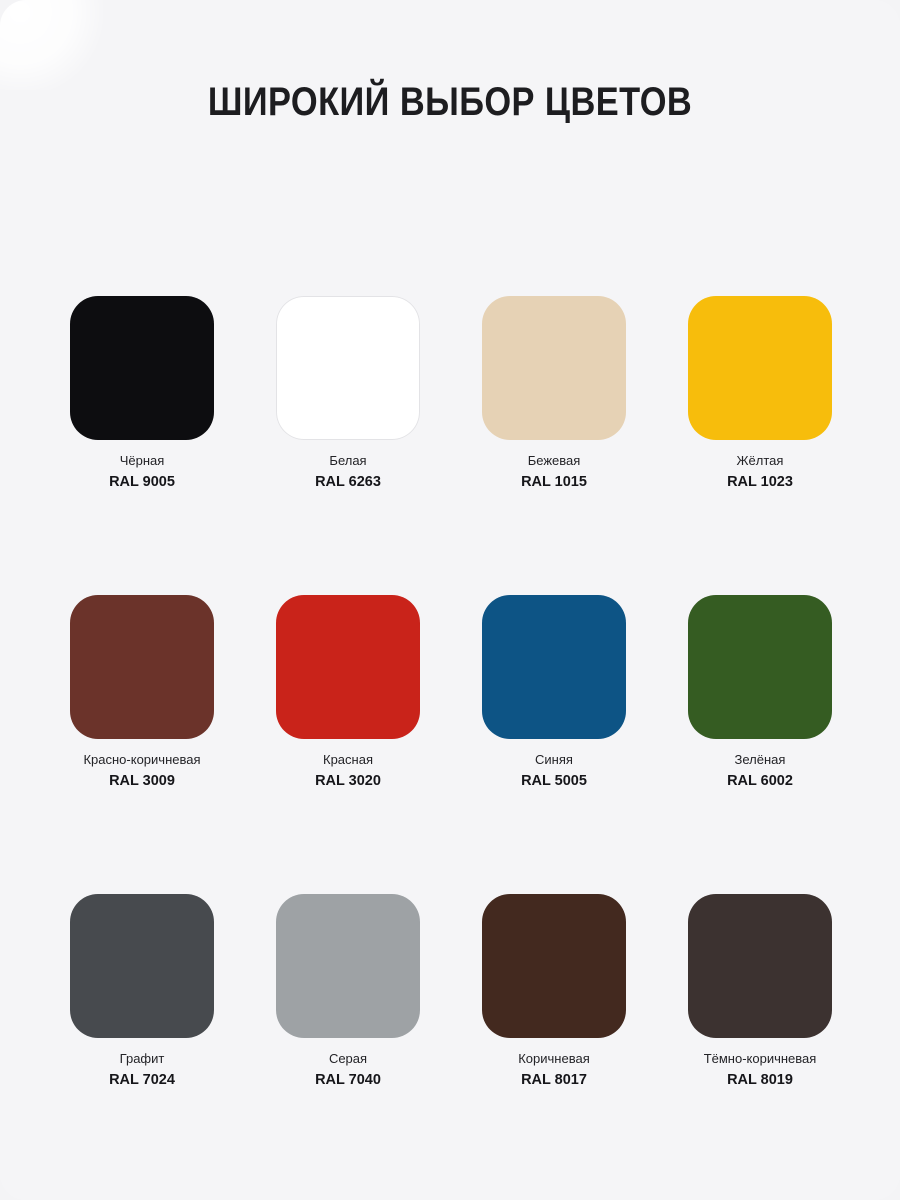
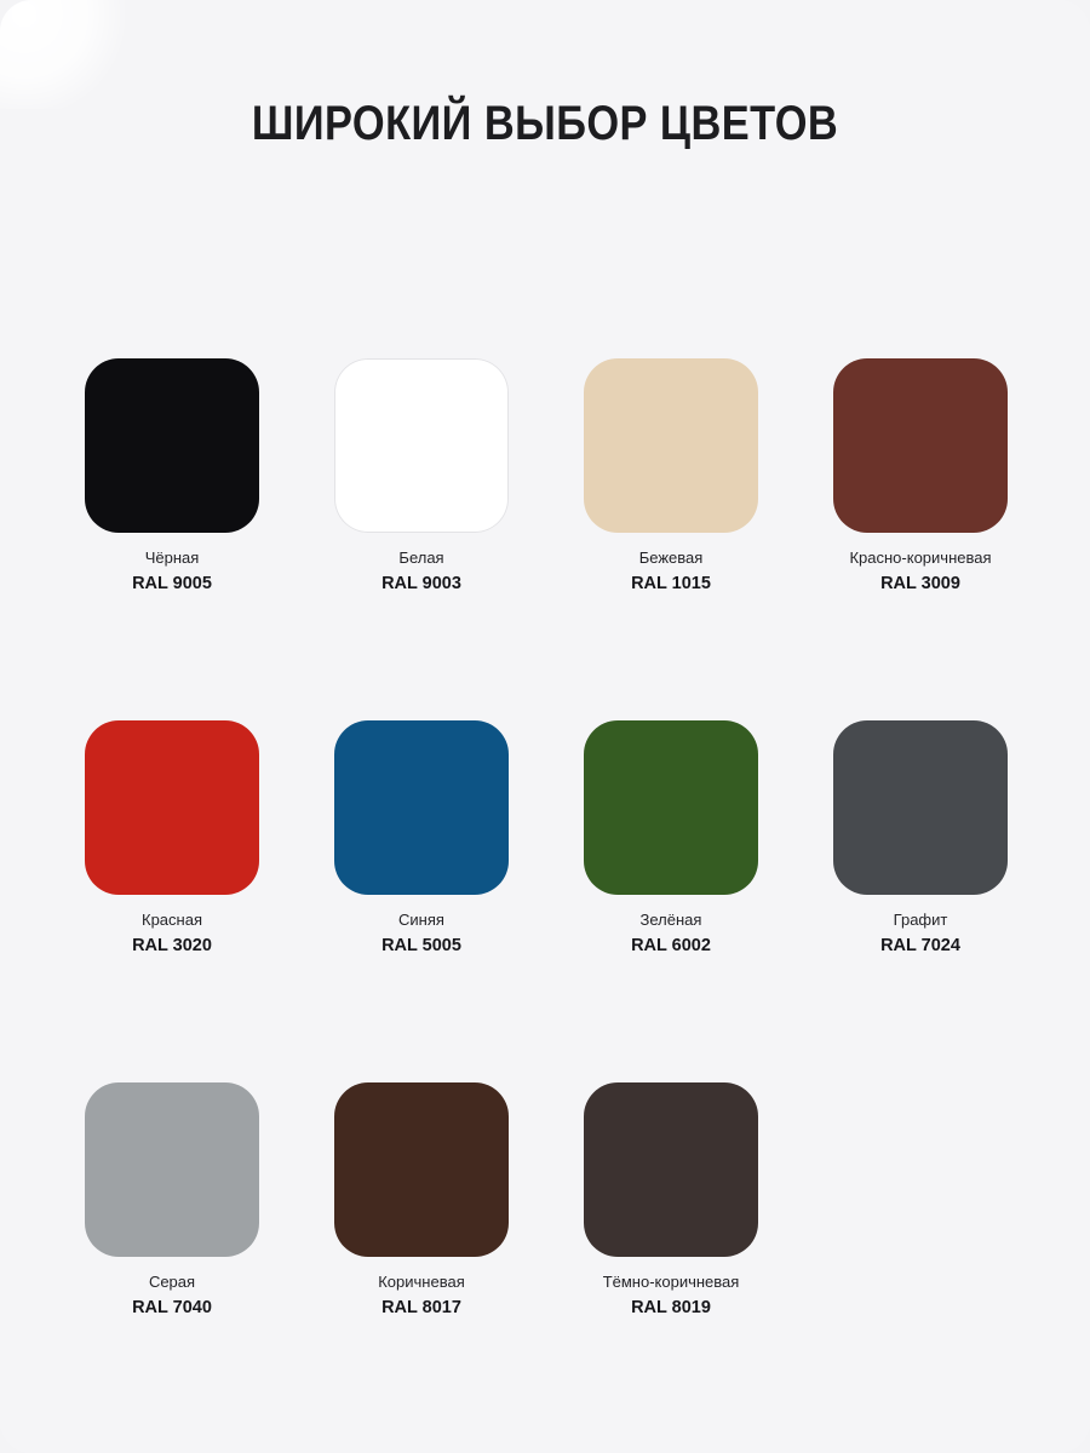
  ШИРОКИЙ ВЫБОР ЦВЕТОВ
  Чёрная
  RAL 9005
  Белая
- RAL 6263
+ RAL 9003
  Бежевая
  RAL 1015
- Жёлтая
- RAL 1023
  Красно-коричневая
  RAL 3009
  Красная
  RAL 3020
  Синяя
  RAL 5005
  Зелёная
  RAL 6002
  Графит
  RAL 7024
  Серая
  RAL 7040
  Коричневая
  RAL 8017
  Тёмно-коричневая
  RAL 8019
